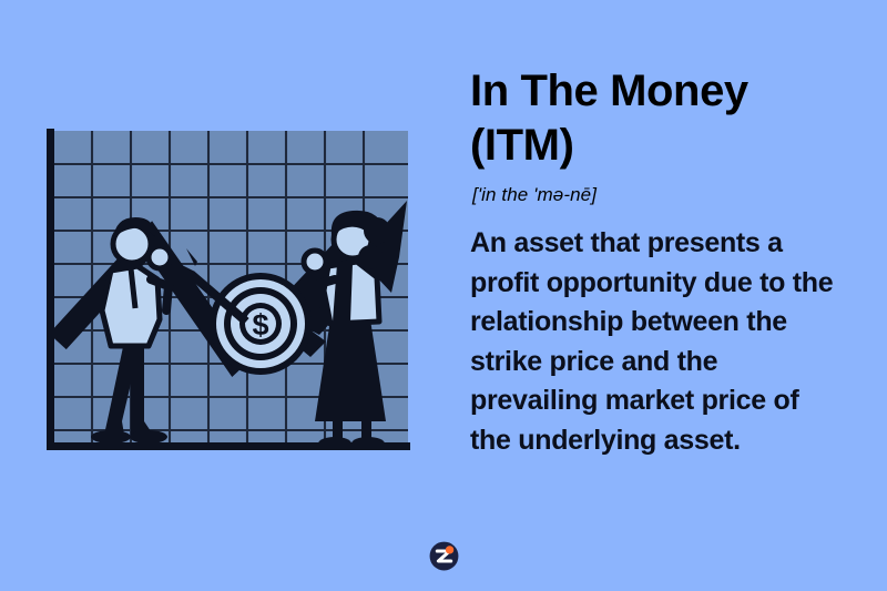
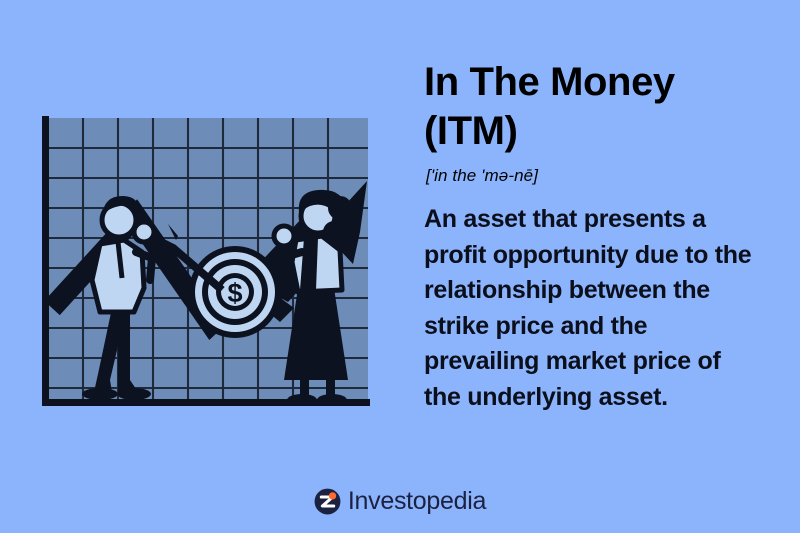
  $
  In The Money (ITM)
  ['in the 'mə-nē]
  An asset that presents a profit opportunity due to the relationship between the strike price and the prevailing market price of the underlying asset.
+ Investopedia
